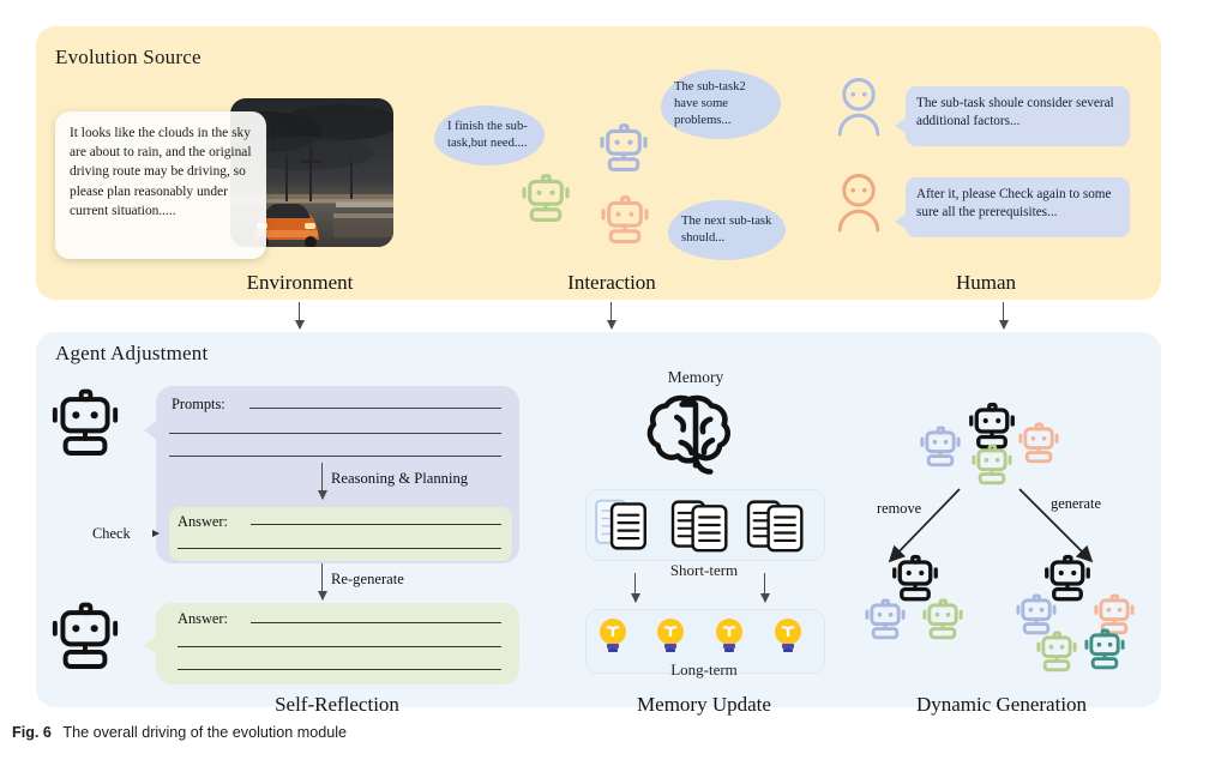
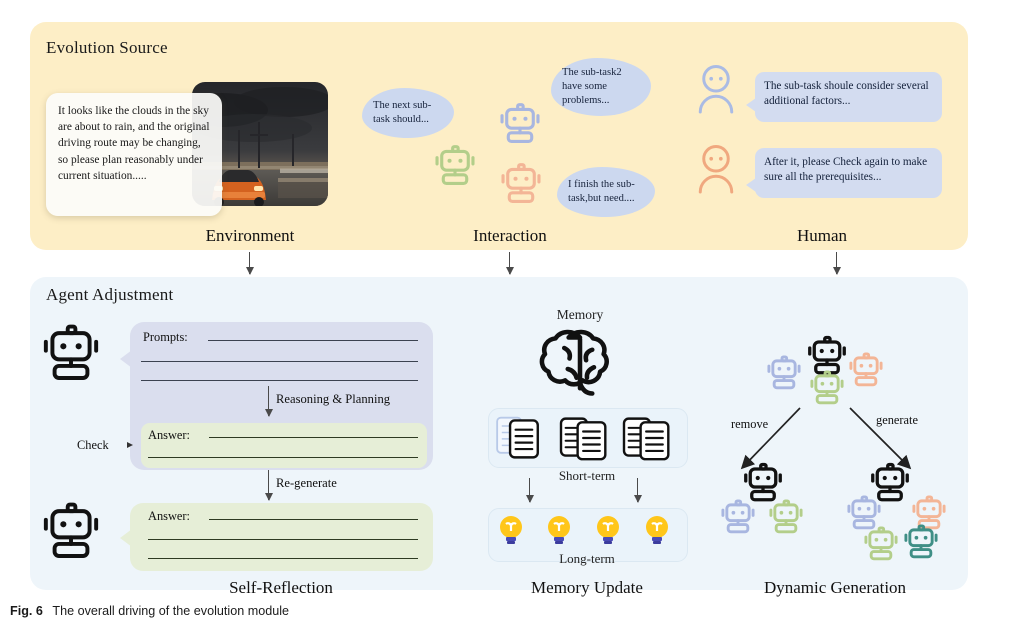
  Evolution Source
- It looks like the clouds in the sky are about to rain, and the original driving route may be driving, so please plan reasonably under current situation.....
+ It looks like the clouds in the sky are about to rain, and the original driving route may be changing, so please plan reasonably under current situation.....
  Environment
- I finish the sub-task,but need....
+ The next sub-task should...
  The sub-task2 have some problems...
- The next sub-task should...
+ I finish the sub-task,but need....
  Interaction
  The sub-task shoule consider several additional factors...
- After it, please Check again to some sure all the prerequisites...
+ After it, please Check again to make sure all the prerequisites...
  Human
  Agent Adjustment
  Prompts:
  Reasoning & Planning
  Answer:
  Check
  Re-generate
  Answer:
  Self-Reflection
  Memory
  Short-term
  Long-term
  Memory Update
  remove
  generate
  Dynamic Generation
  Fig. 6 The overall driving of the evolution module
